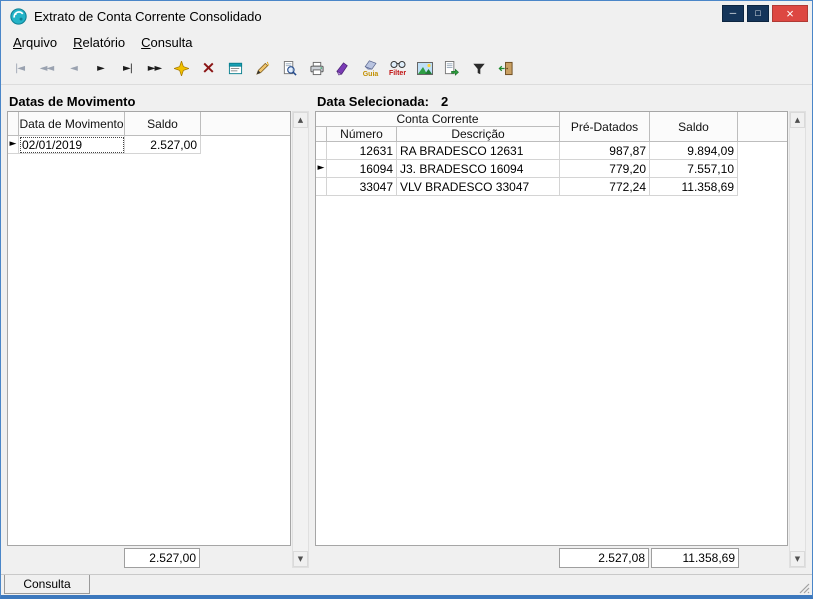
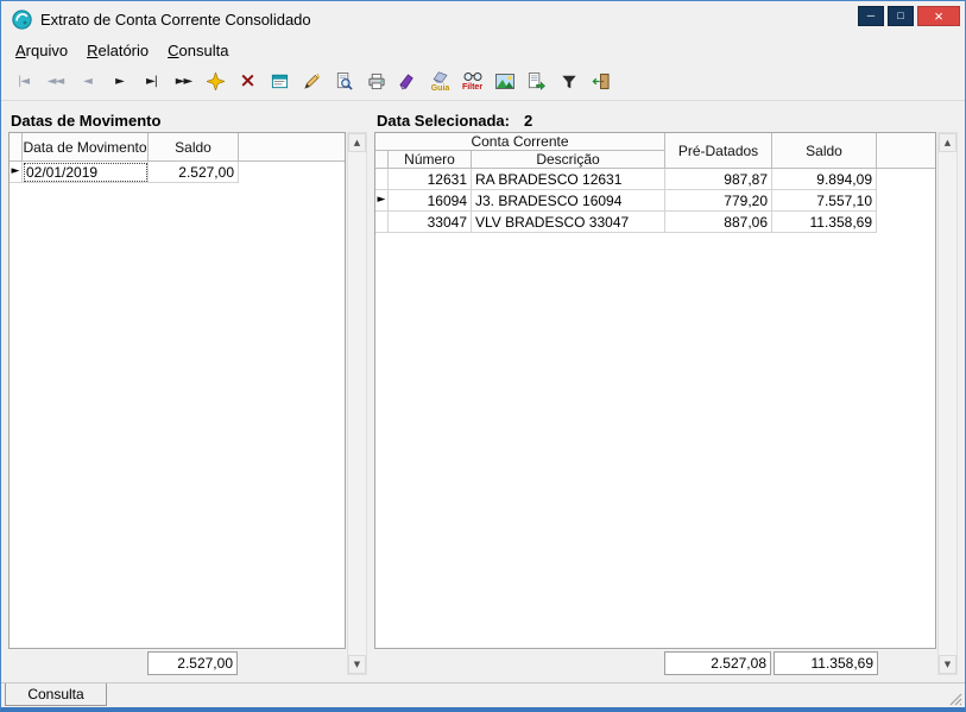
  Extrato de Conta Corrente Consolidado
  ─
  □
  ×
  Arquivo
  Relatório
  Consulta
  |◄
  ◄◄
  ◄
  ►
  ►|
  ►►
  ×
  Datas de Movimento
  Data de Movimento
  Saldo
  ►
  02/01/2019
  2.527,00
  2.527,00
  ▲
  ▼
  Data Selecionada:
  2
  Conta Corrente
  Número
  Descrição
  Pré-Datados
  Saldo
  12631
  RA BRADESCO 12631
  987,87
  9.894,09
  ►
  16094
  J3. BRADESCO 16094
  779,20
  7.557,10
  33047
  VLV BRADESCO 33047
- 772,24
+ 887,06
  11.358,69
  2.527,08
  11.358,69
  ▲
  ▼
  Consulta
